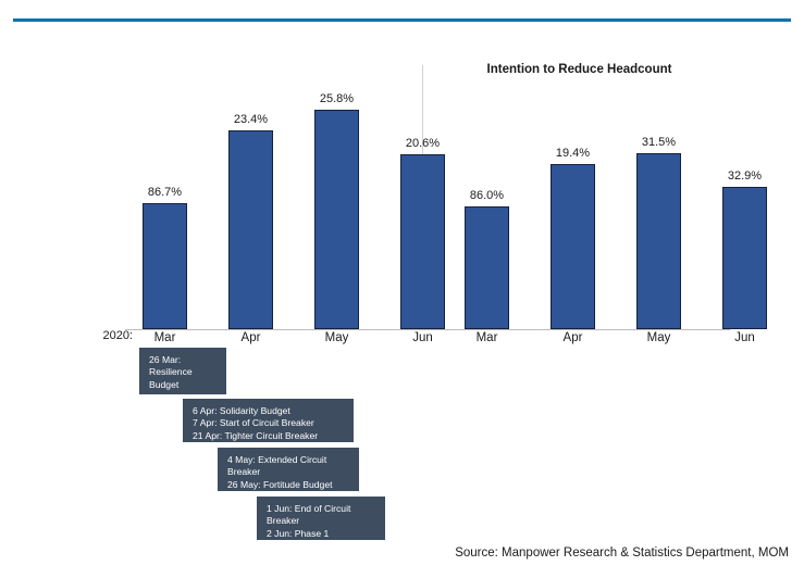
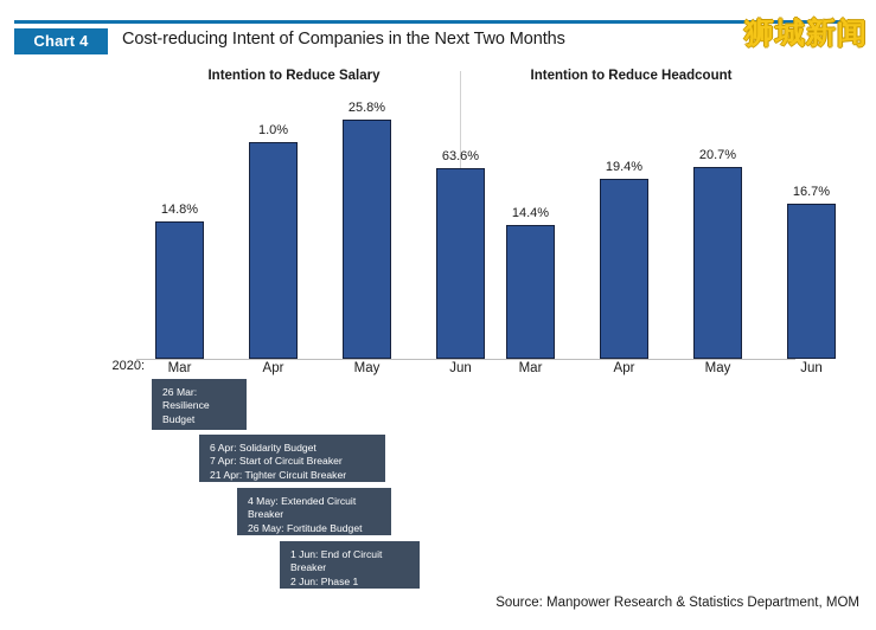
+ Chart 4
+ Cost-reducing Intent of Companies in the Next Two Months
+ 狮城新闻
+ Intention to Reduce Salary
  Intention to Reduce Headcount
  2020:
- 86.7%
+ 14.8%
  Mar
- 23.4%
+ 1.0%
  Apr
  25.8%
  May
- 20.6%
+ 63.6%
  Jun
- 86.0%
+ 14.4%
  Mar
  19.4%
  Apr
- 31.5%
+ 20.7%
  May
- 32.9%
+ 16.7%
  Jun
  26 Mar: Resilience Budget
  6 Apr: Solidarity Budget
  7 Apr: Start of Circuit Breaker
  21 Apr: Tighter Circuit Breaker
  4 May: Extended Circuit Breaker
  26 May: Fortitude Budget
  1 Jun: End of Circuit Breaker
  2 Jun: Phase 1
  Source: Manpower Research & Statistics Department, MOM
